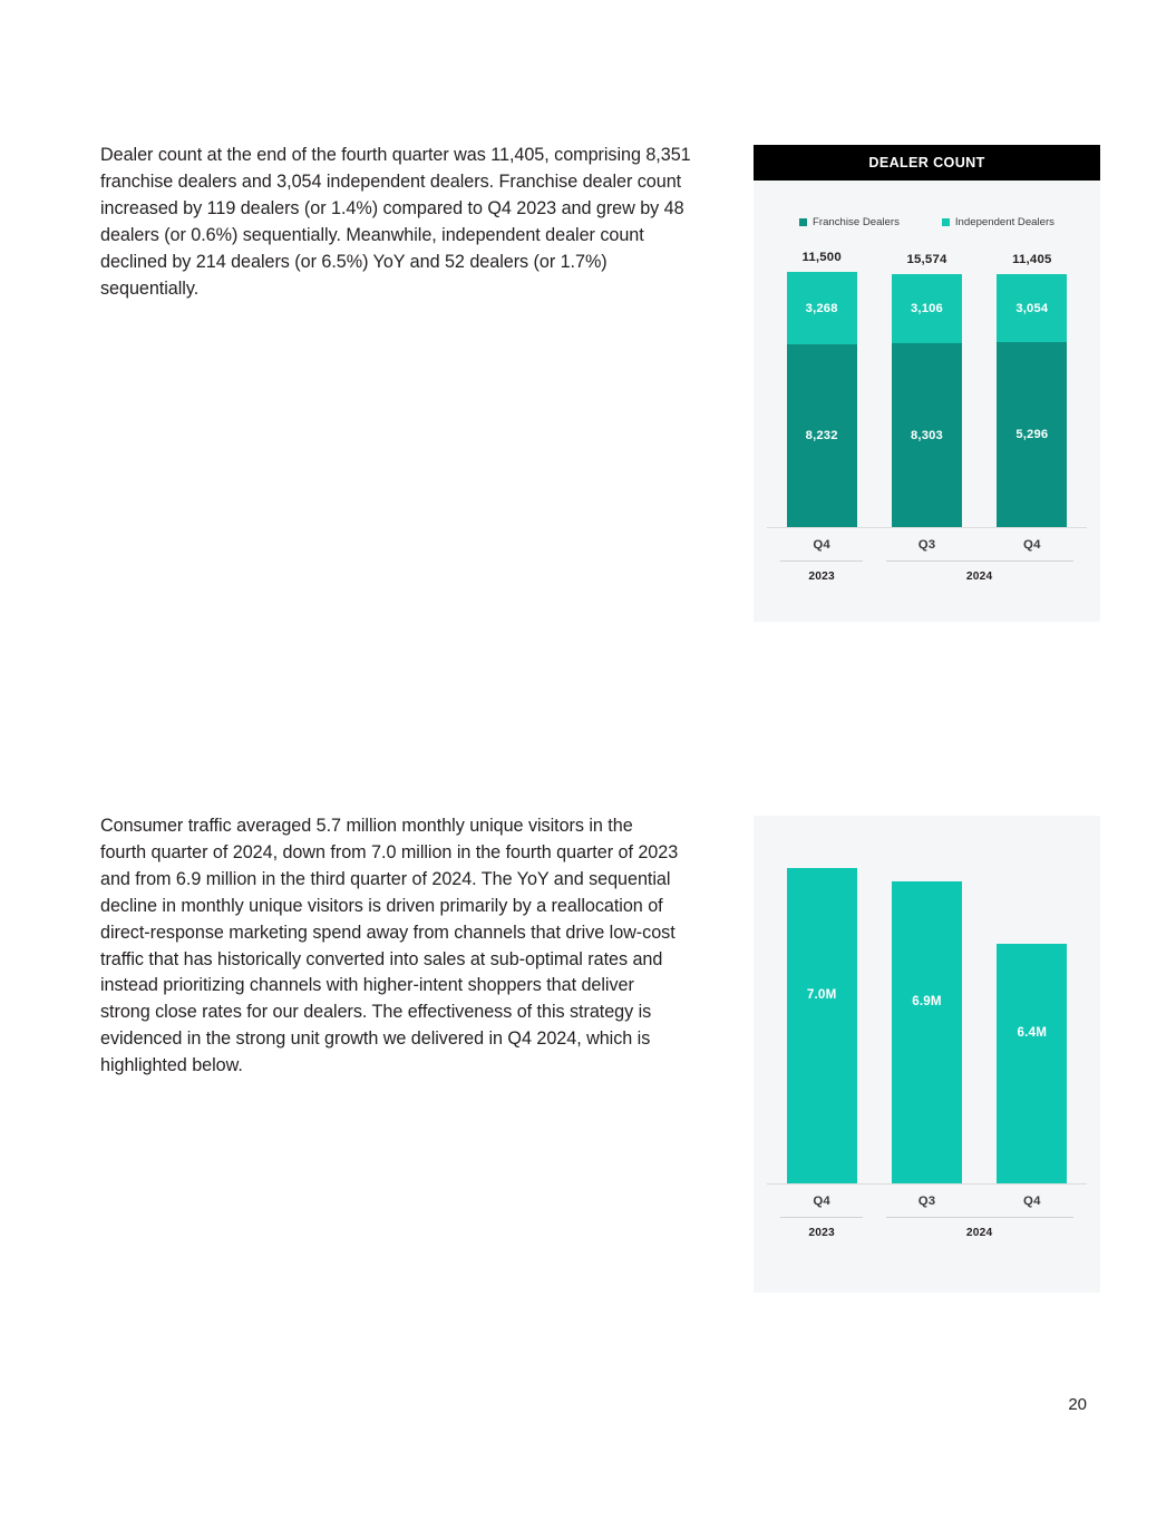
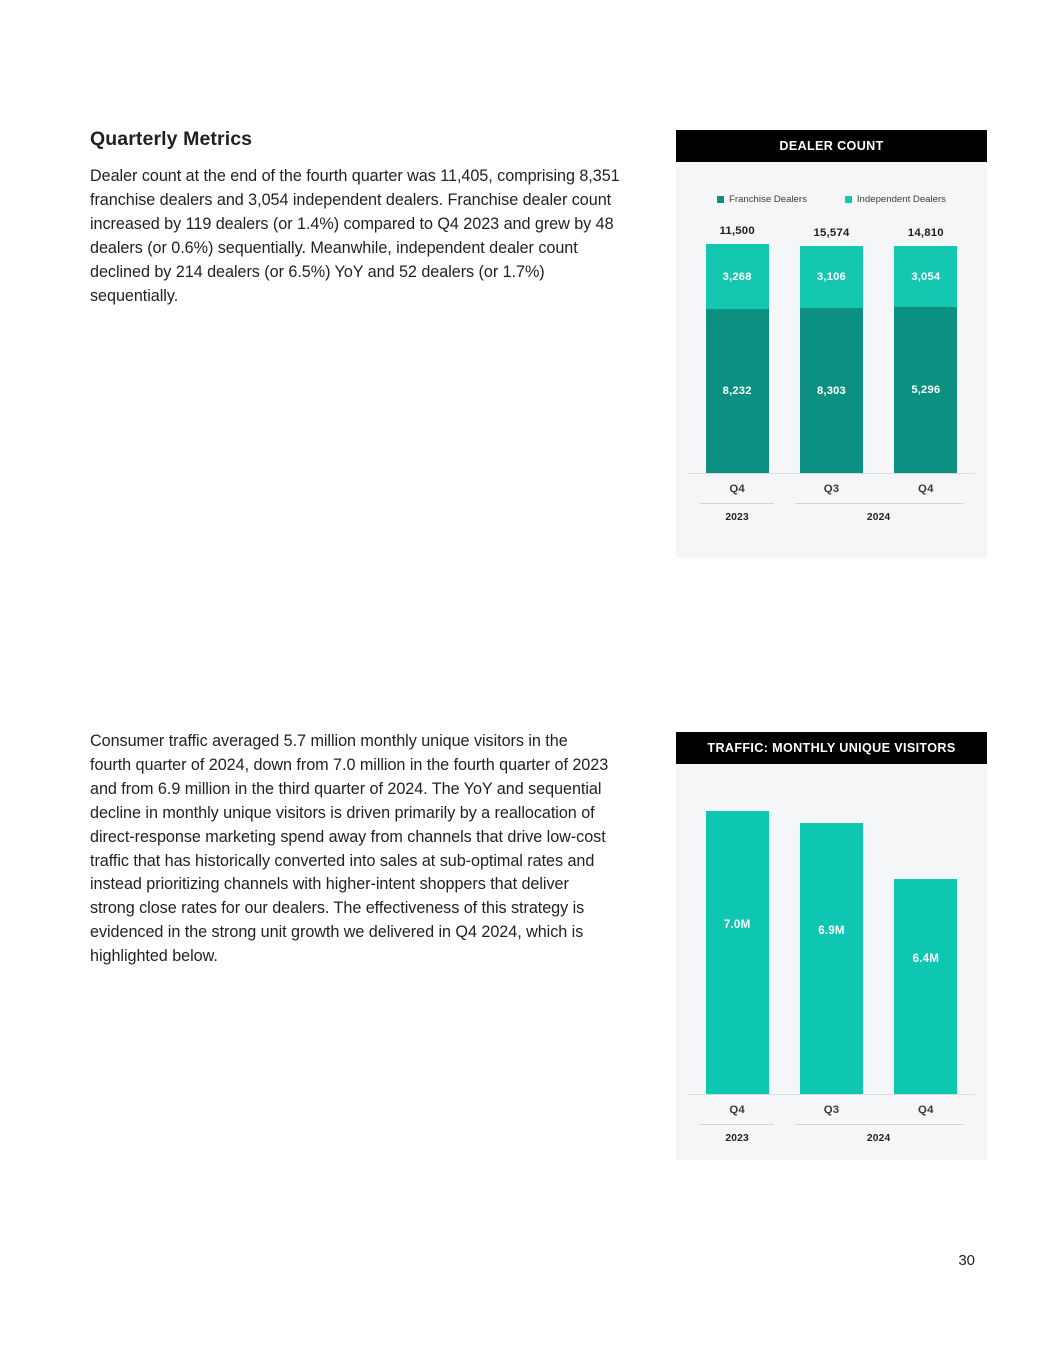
+ Quarterly Metrics
  Dealer count at the end of the fourth quarter was 11,405, comprising 8,351 franchise dealers and 3,054 independent dealers. Franchise dealer count increased by 119 dealers (or 1.4%) compared to Q4 2023 and grew by 48 dealers (or 0.6%) sequentially. Meanwhile, independent dealer count declined by 214 dealers (or 6.5%) YoY and 52 dealers (or 1.7%) sequentially.
  Consumer traffic averaged 5.7 million monthly unique visitors in the fourth quarter of 2024, down from 7.0 million in the fourth quarter of 2023 and from 6.9 million in the third quarter of 2024. The YoY and sequential decline in monthly unique visitors is driven primarily by a reallocation of direct-response marketing spend away from channels that drive low-cost traffic that has historically converted into sales at sub-optimal rates and instead prioritizing channels with higher-intent shoppers that deliver strong close rates for our dealers. The effectiveness of this strategy is evidenced in the strong unit growth we delivered in Q4 2024, which is highlighted below.
  DEALER COUNT
  Franchise Dealers
  Independent Dealers
  11,500
  3,268
  8,232
  15,574
  3,106
  8,303
- 11,405
+ 14,810
  3,054
  5,296
  Q4
  Q3
  Q4
  2023
  2024
+ TRAFFIC: MONTHLY UNIQUE VISITORS
  7.0M
  6.9M
  6.4M
  Q4
  Q3
  Q4
  2023
  2024
- 20
+ 30
